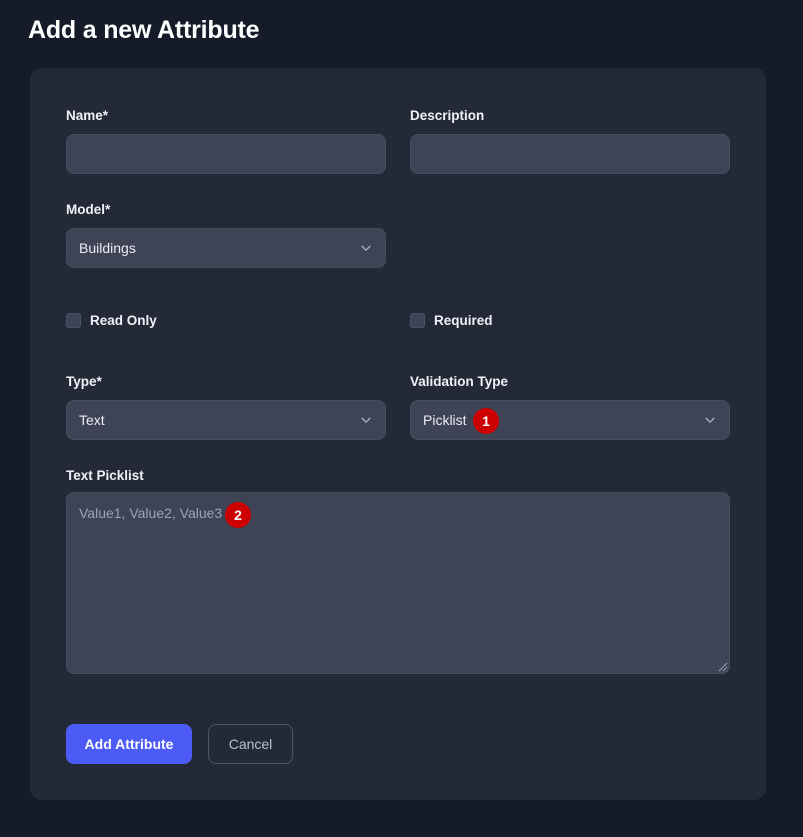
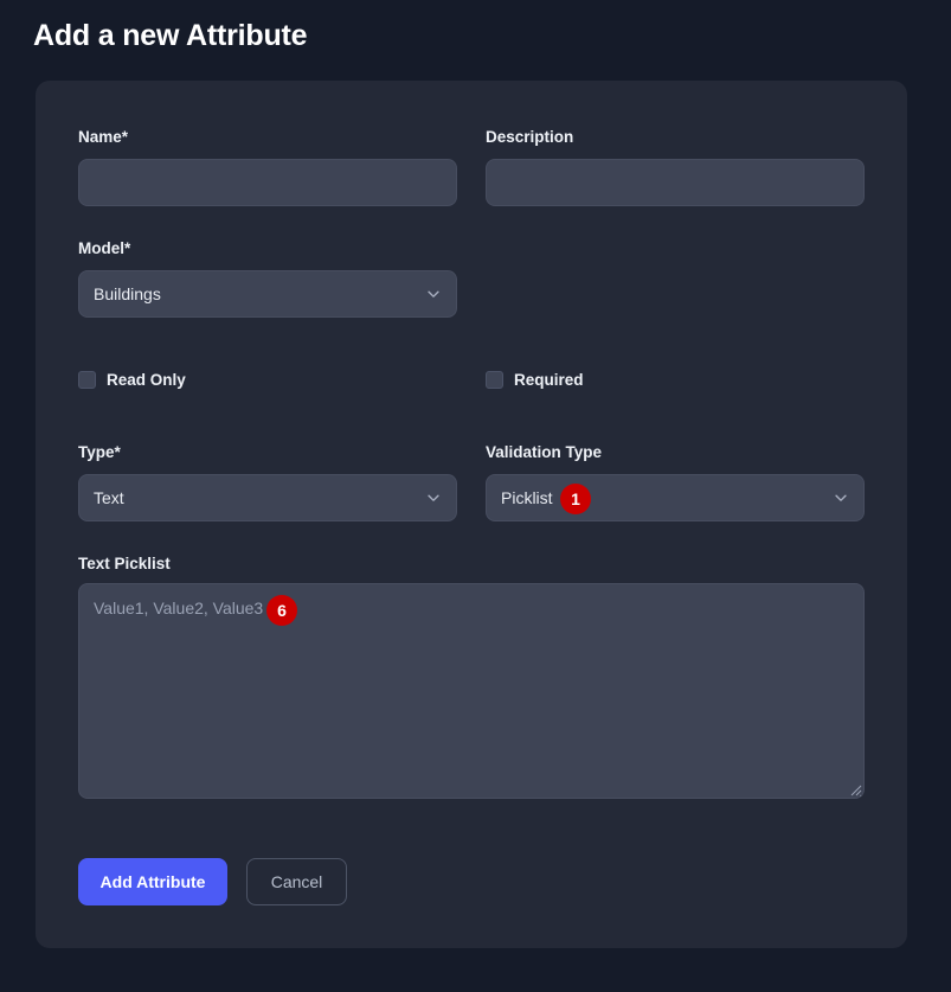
  Add a new Attribute
  Name*
  Description
  Model*
  Buildings
  Read Only
  Required
  Type*
  Text
  Validation Type
  Picklist
  Text Picklist
  Value1, Value2, Value3
  Add Attribute
  Cancel
  1
- 2
+ 6
